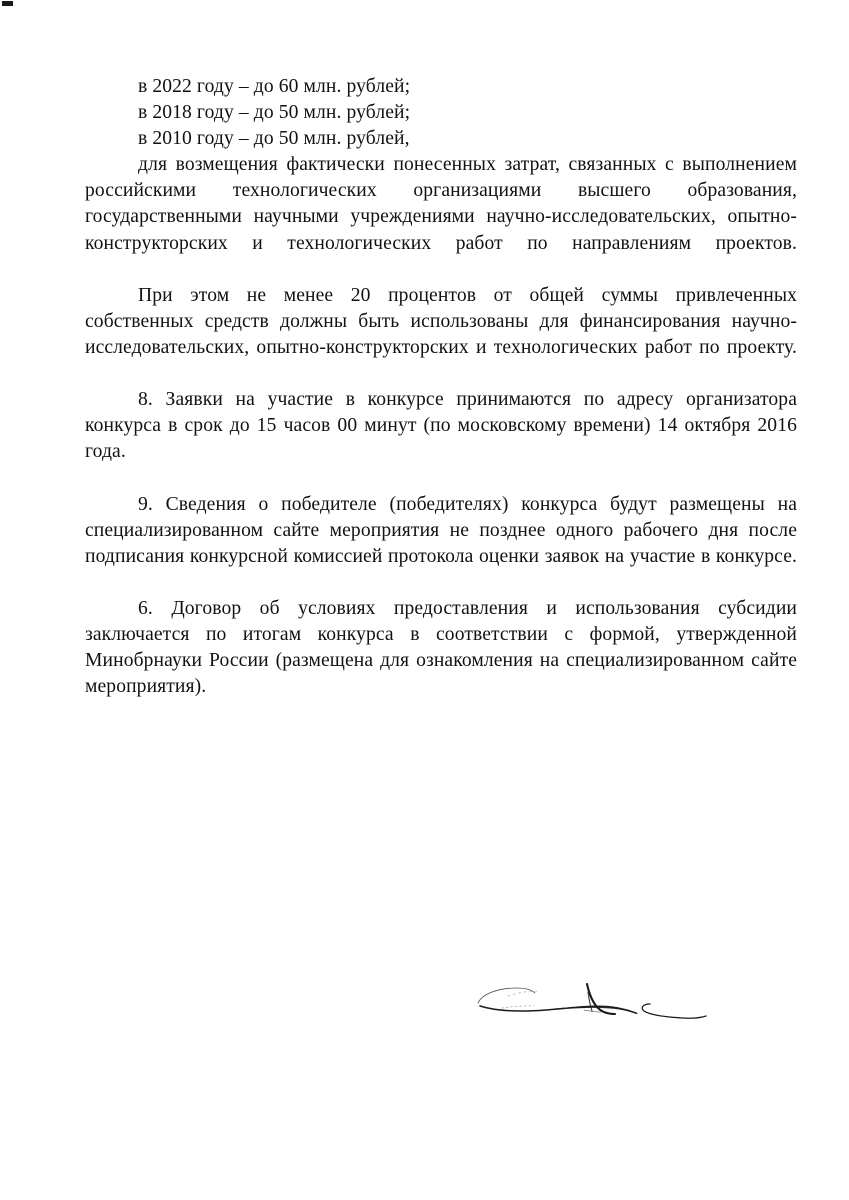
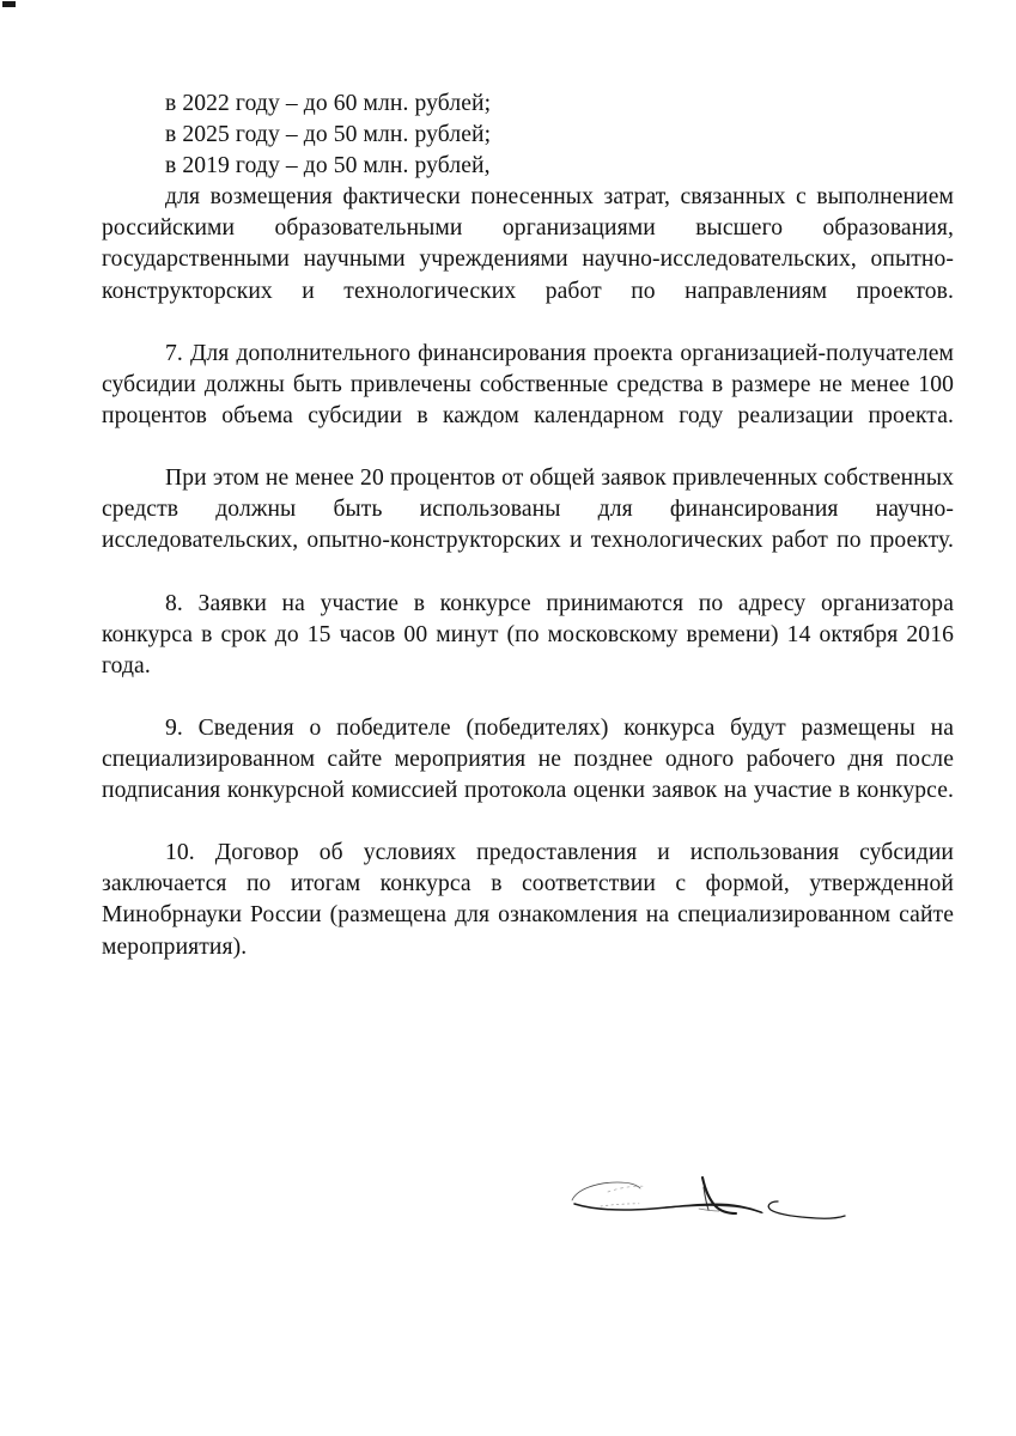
  в 2022 году – до 60 млн. рублей;
- в 2018 году – до 50 млн. рублей;
+ в 2025 году – до 50 млн. рублей;
- в 2010 году – до 50 млн. рублей,
+ в 2019 году – до 50 млн. рублей,
- для возмещения фактически понесенных затрат, связанных с выполнением российскими технологических организациями высшего образования, государственными научными учреждениями научно-исследовательских, опытно-конструкторских и технологических работ по направлениям проектов.
+ для возмещения фактически понесенных затрат, связанных с выполнением российскими образовательными организациями высшего образования, государственными научными учреждениями научно-исследовательских, опытно-конструкторских и технологических работ по направлениям проектов.
+ 7. Для дополнительного финансирования проекта организацией-получателем субсидии должны быть привлечены собственные средства в размере не менее 100 процентов объема субсидии в каждом календарном году реализации проекта.
- При этом не менее 20 процентов от общей суммы привлеченных собственных средств должны быть использованы для финансирования научно-исследовательских, опытно-конструкторских и технологических работ по проекту.
+ При этом не менее 20 процентов от общей заявок привлеченных собственных средств должны быть использованы для финансирования научно-исследовательских, опытно-конструкторских и технологических работ по проекту.
  8. Заявки на участие в конкурсе принимаются по адресу организатора конкурса в срок до 15 часов 00 минут (по московскому времени) 14 октября 2016 года.
  9. Сведения о победителе (победителях) конкурса будут размещены на специализированном сайте мероприятия не позднее одного рабочего дня после подписания конкурсной комиссией протокола оценки заявок на участие в конкурсе.
- 6. Договор об условиях предоставления и использования субсидии заключается по итогам конкурса в соответствии с формой, утвержденной Минобрнауки России (размещена для ознакомления на специализированном сайте мероприятия).
+ 10. Договор об условиях предоставления и использования субсидии заключается по итогам конкурса в соответствии с формой, утвержденной Минобрнауки России (размещена для ознакомления на специализированном сайте мероприятия).
